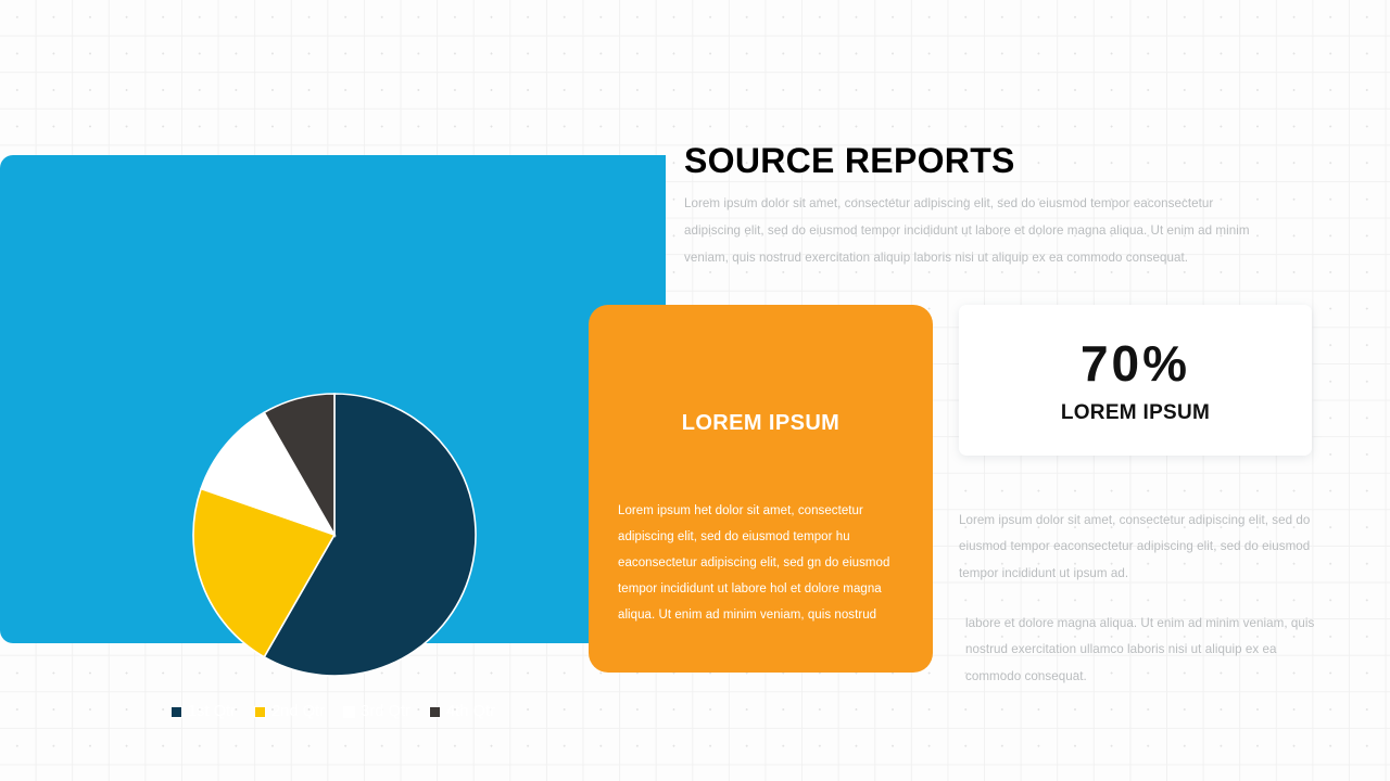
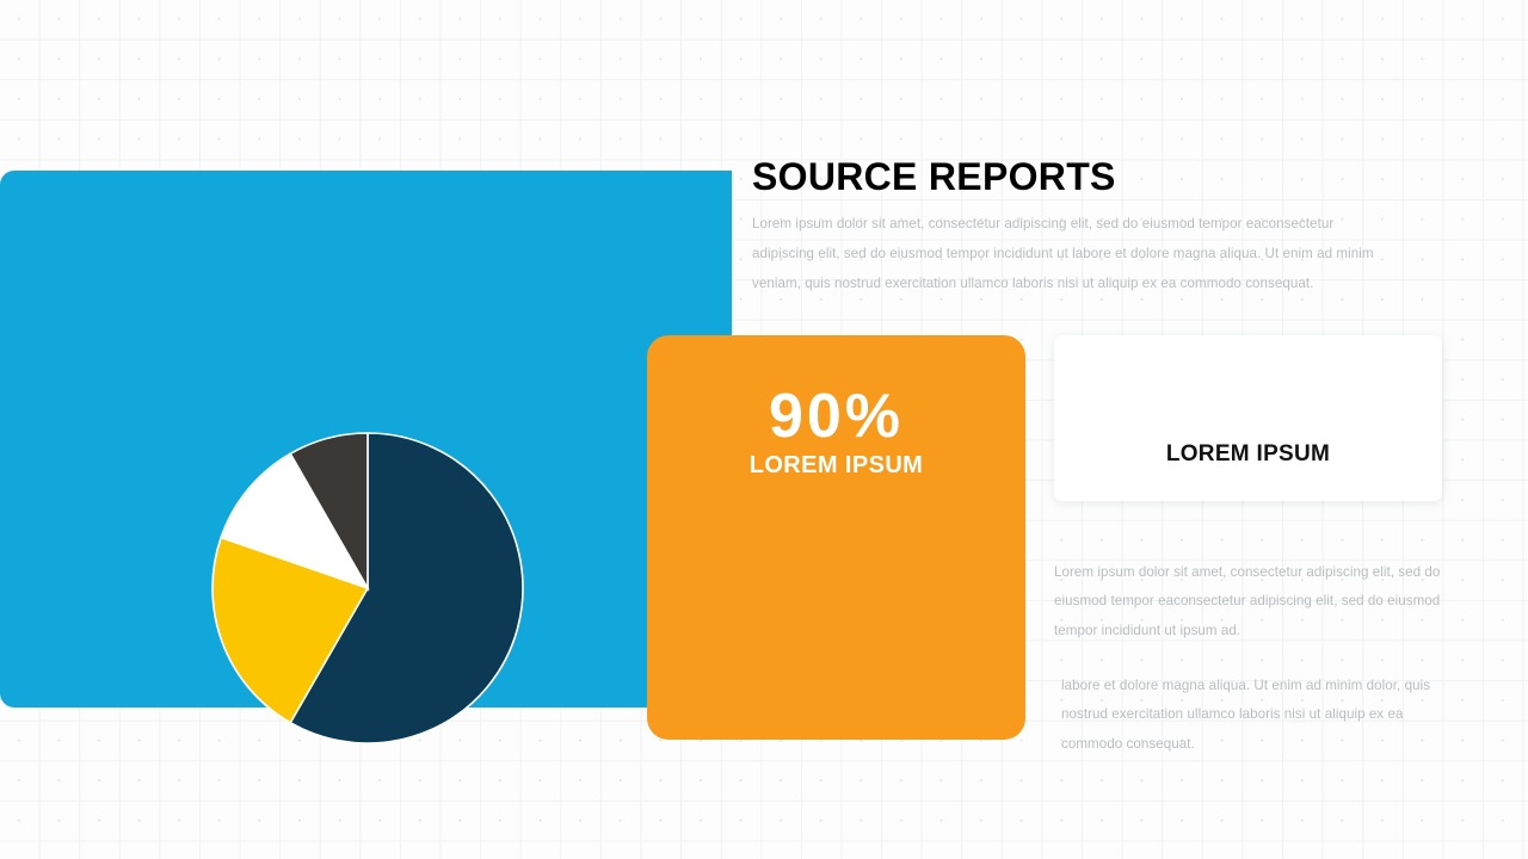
- 1st Qtr
- 2nd Qtr
- 4th Qtr
  SOURCE REPORTS
- Lorem ipsum dolor sit amet, consectetur adipiscing elit, sed do eiusmod tempor eaconsectetur adipiscing elit, sed do eiusmod tempor incididunt ut labore et dolore magna aliqua. Ut enim ad minim veniam, quis nostrud exercitation aliquip laboris nisi ut aliquip ex ea commodo consequat.
+ Lorem ipsum dolor sit amet, consectetur adipiscing elit, sed do eiusmod tempor eaconsectetur adipiscing elit, sed do eiusmod tempor incididunt ut labore et dolore magna aliqua. Ut enim ad minim veniam, quis nostrud exercitation ullamco laboris nisi ut aliquip ex ea commodo consequat.
+ 90%
  LOREM IPSUM
- Lorem ipsum het dolor sit amet, consectetur adipiscing elit, sed do eiusmod tempor hu eaconsectetur adipiscing elit, sed gn do eiusmod tempor incididunt ut labore hol et dolore magna aliqua. Ut enim ad minim veniam, quis nostrud
- 70%
  LOREM IPSUM
  Lorem ipsum dolor sit amet, consectetur adipiscing elit, sed do eiusmod tempor eaconsectetur adipiscing elit, sed do eiusmod tempor incididunt ut ipsum ad.
- labore et dolore magna aliqua. Ut enim ad minim veniam, quis nostrud exercitation ullamco laboris nisi ut aliquip ex ea commodo consequat.
+ labore et dolore magna aliqua. Ut enim ad minim dolor, quis nostrud exercitation ullamco laboris nisi ut aliquip ex ea commodo consequat.
